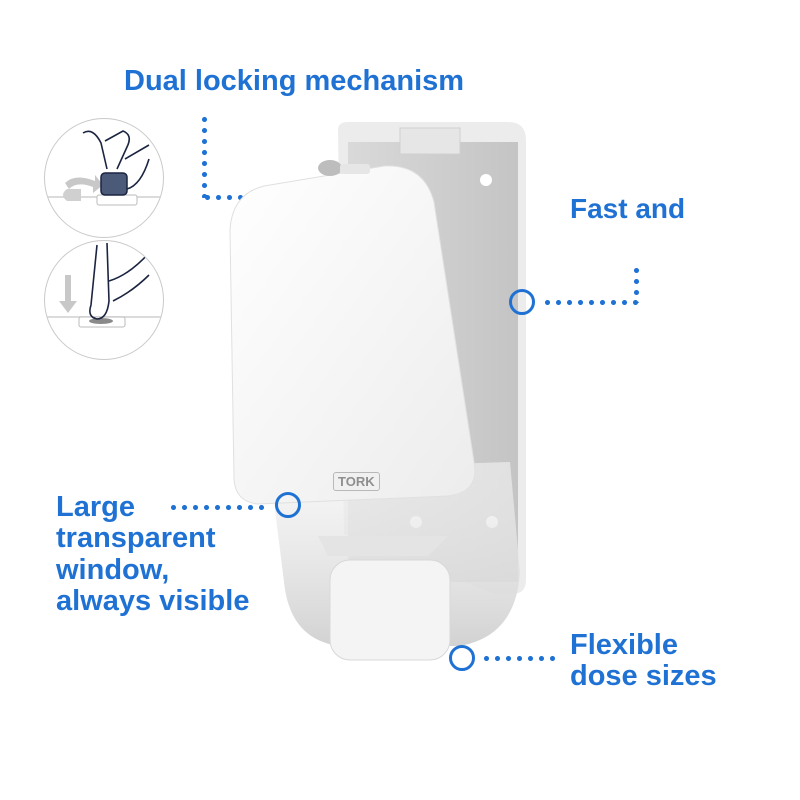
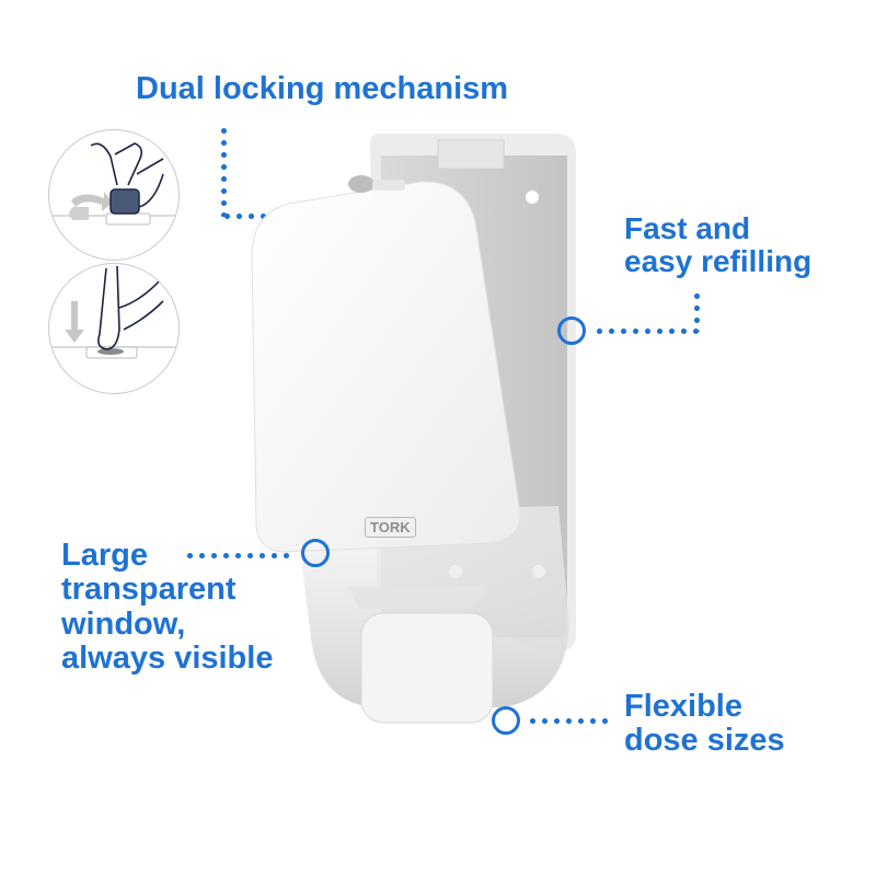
  Dual locking mechanism
  TORK
  Fast and
+ easy refilling
  Large
  transparent
  window,
  always visible
  Flexible
  dose sizes
